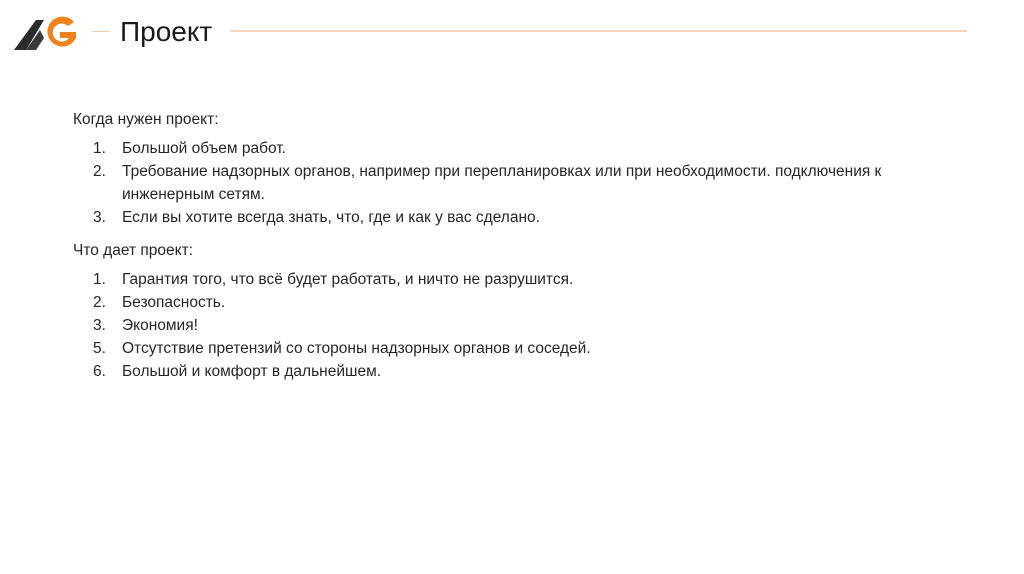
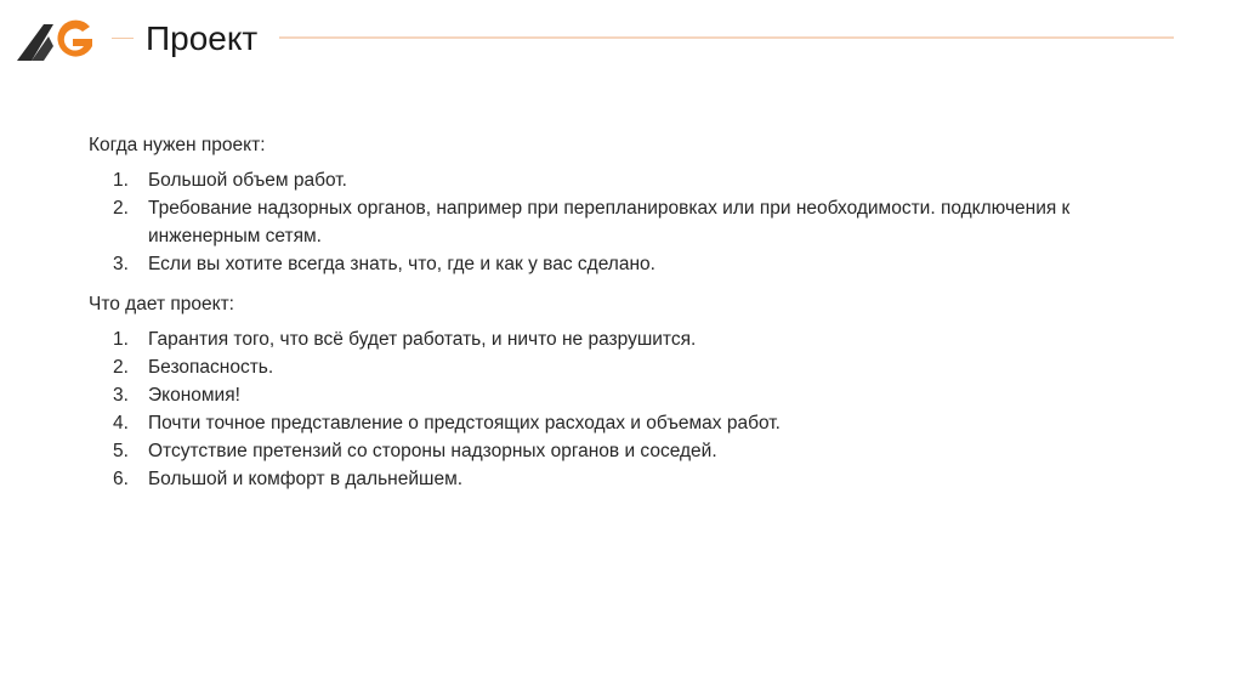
  Проект
  Когда нужен проект:
  1.
  Большой объем работ.
  2.
  Требование надзорных органов, например при перепланировках или при необходимости. подключения к инженерным сетям.
  3.
  Если вы хотите всегда знать, что, где и как у вас сделано.
  Что дает проект:
  1.
  Гарантия того, что всё будет работать, и ничто не разрушится.
  2.
  Безопасность.
  3.
  Экономия!
+ 4.
+ Почти точное представление о предстоящих расходах и объемах работ.
  5.
  Отсутствие претензий со стороны надзорных органов и соседей.
  6.
  Большой и комфорт в дальнейшем.
